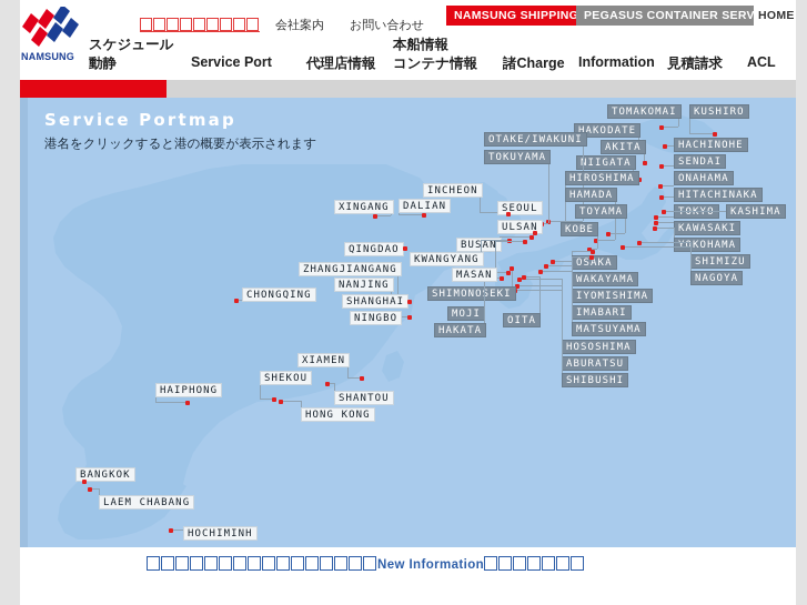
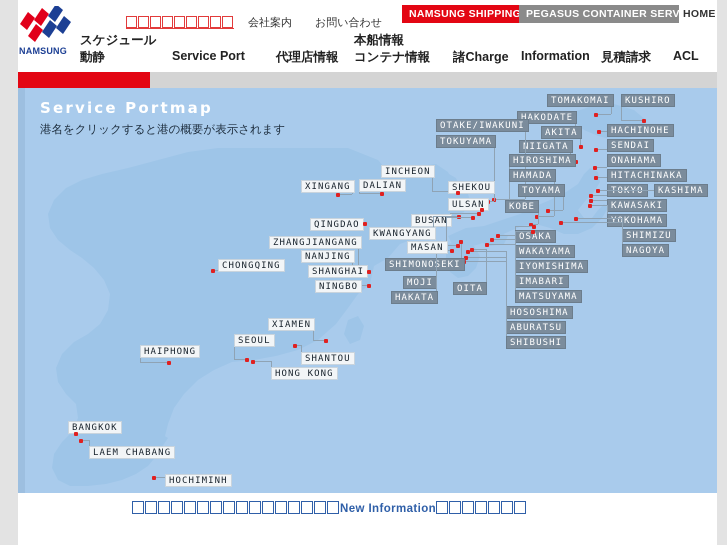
  NAMSUNG
  会社案内
  お問い合わせ
  NAMSUNG SHIPPING
  PEGASUS CONTAINER SERV
  HOME
  スケジュール
  動静
  Service Port
  代理店情報
  本船情報
  コンテナ情報
  諸Charge
  Information
  見積請求
  ACL
  Service Portmap
  港名をクリックすると港の概要が表示されます
  TOMAKOMAI
  KUSHIRO
  HAKODATE
  AKITA
  HACHINOHE
  NIIGATA
  SENDAI
  OTAKE/IWAKUNI
  TOKUYAMA
  HIROSHIMA
  ONAHAMA
  HAMADA
  HITACHINAKA
  TOYAMA
  TOKYO
  KASHIMA
  KOBE
  KAWASAKI
  YOKOHAMA
  OSAKA
  SHIMIZU
  WAKAYAMA
  NAGOYA
  IYOMISHIMA
  IMABARI
  MATSUYAMA
  HOSOSHIMA
  ABURATSU
  SHIBUSHI
  SHIMONOSEKI
  MOJI
  OITA
  HAKATA
  INCHEON
- SEOUL
+ SHEKOU
  ULSAN
  BUSAN
  KWANGYANG
  MASAN
  XINGANG
  DALIAN
  QINGDAO
  ZHANGJIANGANG
  NANJING
  CHONGQING
  SHANGHAI
  NINGBO
  XIAMEN
- SHEKOU
+ SEOUL
  SHANTOU
  HONG KONG
  HAIPHONG
  BANGKOK
  LAEM CHABANG
  HOCHIMINH
  New Information
